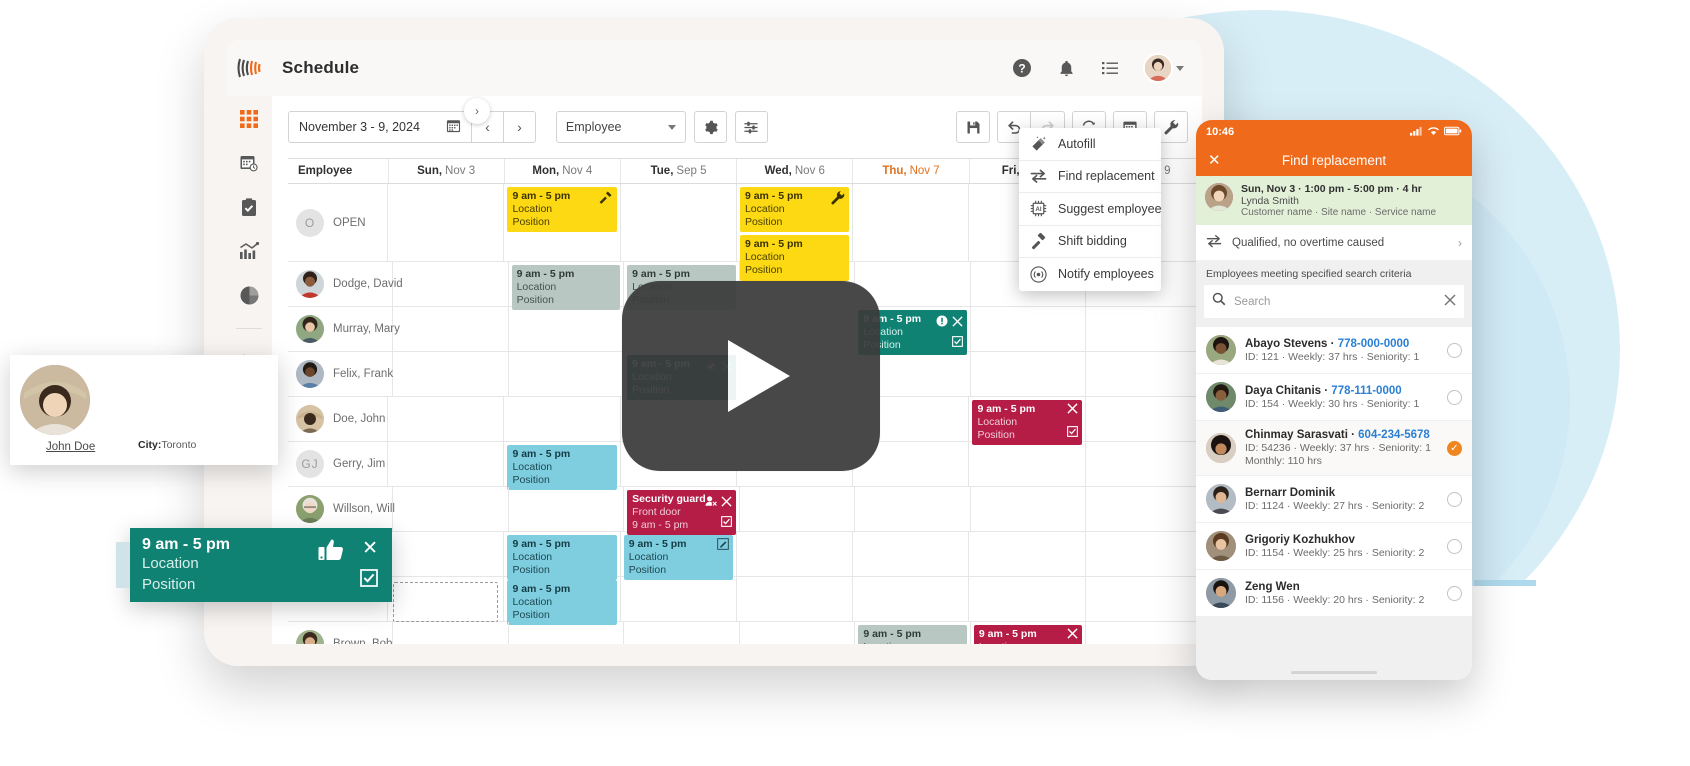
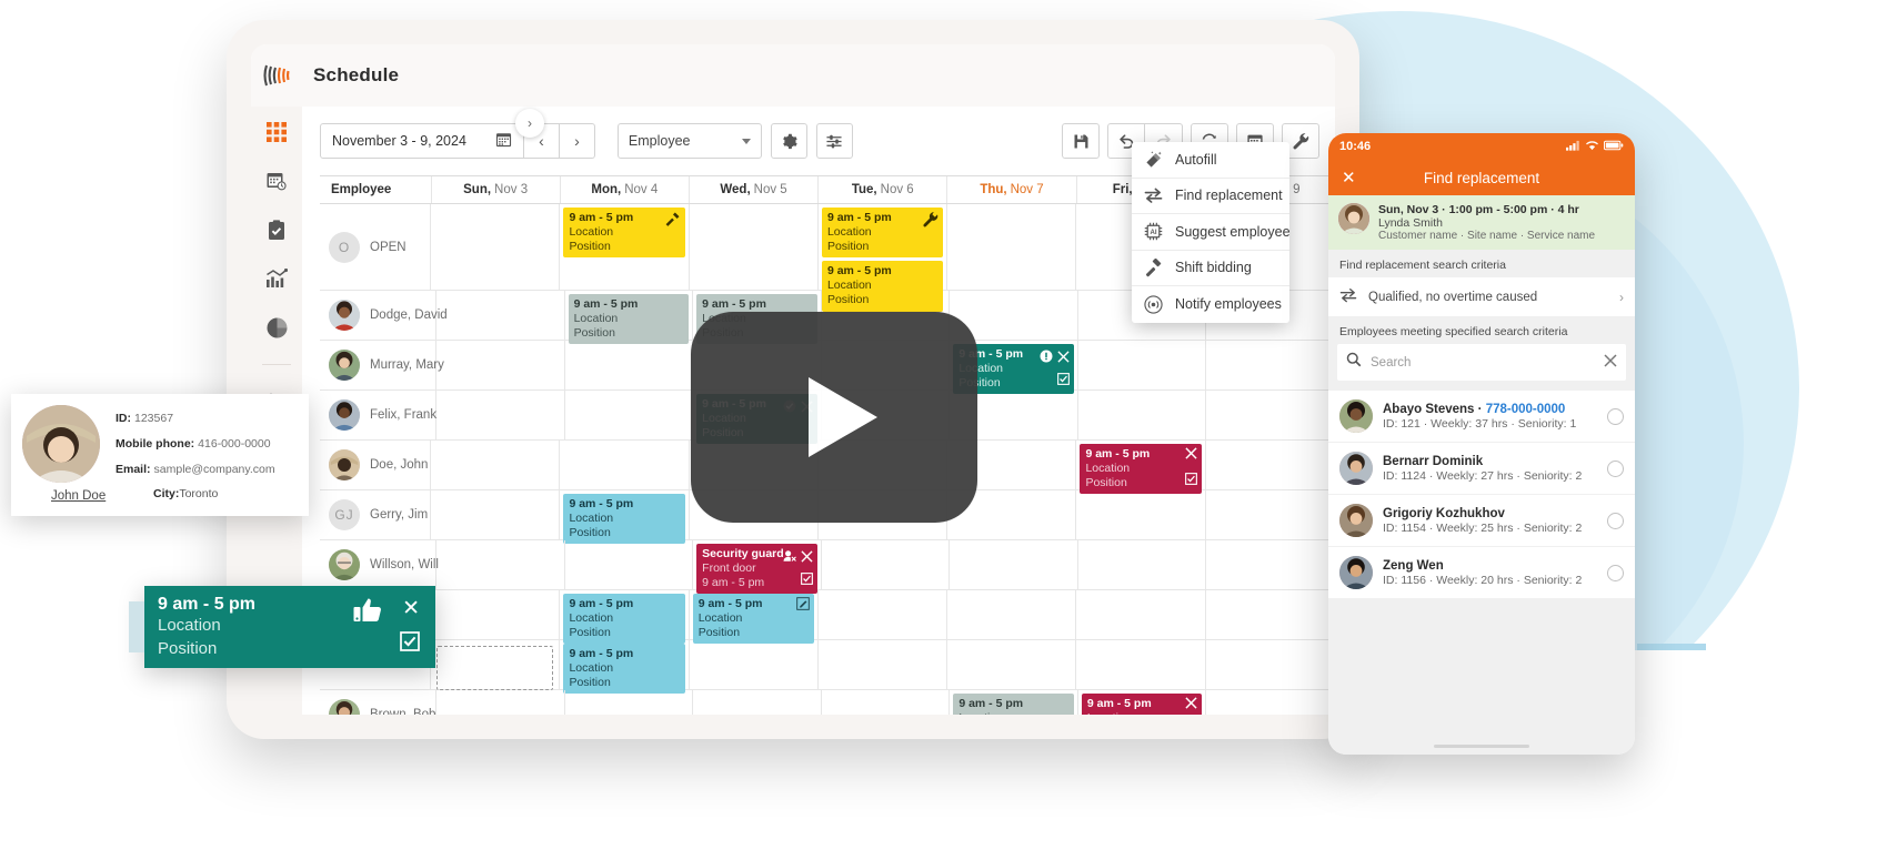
  Schedule
- ?
  November 3 - 9, 2024
  ‹
  ›
  Employee
  Employee
  Sun,
  Nov 3
  Mon,
  Nov 4
- Tue,
+ Wed,
- Sep 5
+ Nov 5
- Wed,
+ Tue,
  Nov 6
  Thu,
  Nov 7
  Fri
  O
  OPEN
  9 am - 5 pm
  Location
  Position
  9 am - 5 pm
  Location
  Position
  9 am - 5 pm
  Location
  Position
  Dodge, David
  9 am - 5 pm
  Location
  Position
  9 am - 5 pm
  Murray, Mary
  m - 5 pm
  Felix, Frank
  Doe, John
  9 am - 5 pm
  Location
  Position
  GJ
  Gerry, Jim
  9 am - 5 pm
  Location
  Position
  Willson, Will
  Security guard
  Front door
  9 am - 5 pm
  9 am - 5 pm
  Location
  Position
  9 am - 5 pm
  Location
  Position
  9 am - 5 pm
  Location
  Position
  9 am - 5 pm
  9 am - 5 pm
  ›
  Autofill
  Find replacement
  Suggest employee
  Shift bidding
  Notify employees
+ ID: 123567
+ Mobile phone: 416-000-0000
+ Email: sample@company.com
  John Doe
  City:Toronto
  9 am - 5 pm
  Location
  Position
  ✕
  10:46
  ✕
  Find replacement
  Sun, Nov 3 · 1:00 pm - 5:00 pm · 4 hr
  Lynda Smith
  Customer name · Site name · Service name
+ Find replacement search criteria
  Qualified, no overtime caused
  ›
  Employees meeting specified search criteria
  Search
  Abayo Stevens · 778-000-0000
  ID: 121 · Weekly: 37 hrs · Seniority: 1
- Daya Chitanis · 778-111-0000
- ID: 154 · Weekly: 30 hrs · Seniority: 1
- Chinmay Sarasvati · 604-234-5678
- ID: 54236 · Weekly: 37 hrs · Seniority: 1
- Monthly: 110 hrs
- ✓
  Bernarr Dominik
  ID: 1124 · Weekly: 27 hrs · Seniority: 2
  Grigoriy Kozhukhov
  ID: 1154 · Weekly: 25 hrs · Seniority: 2
  Zeng Wen
  ID: 1156 · Weekly: 20 hrs · Seniority: 2
